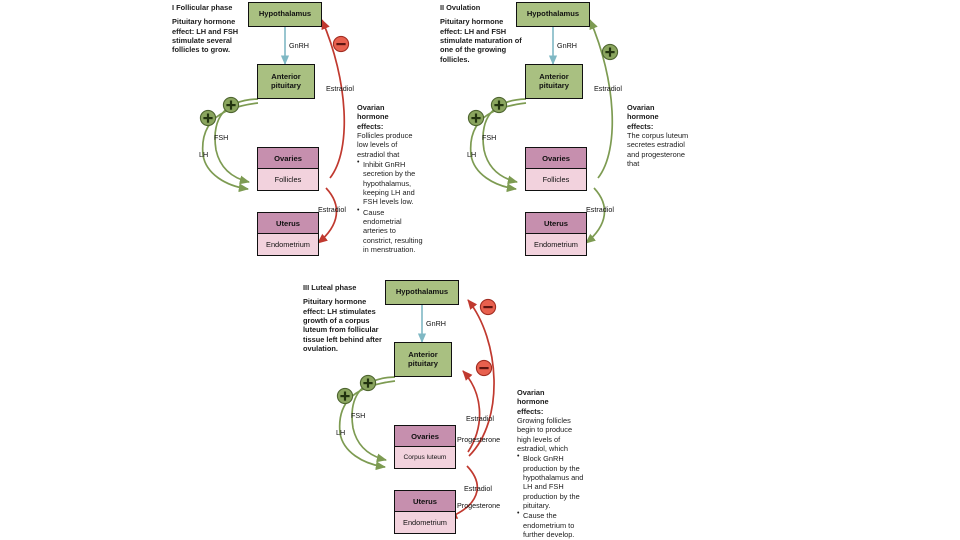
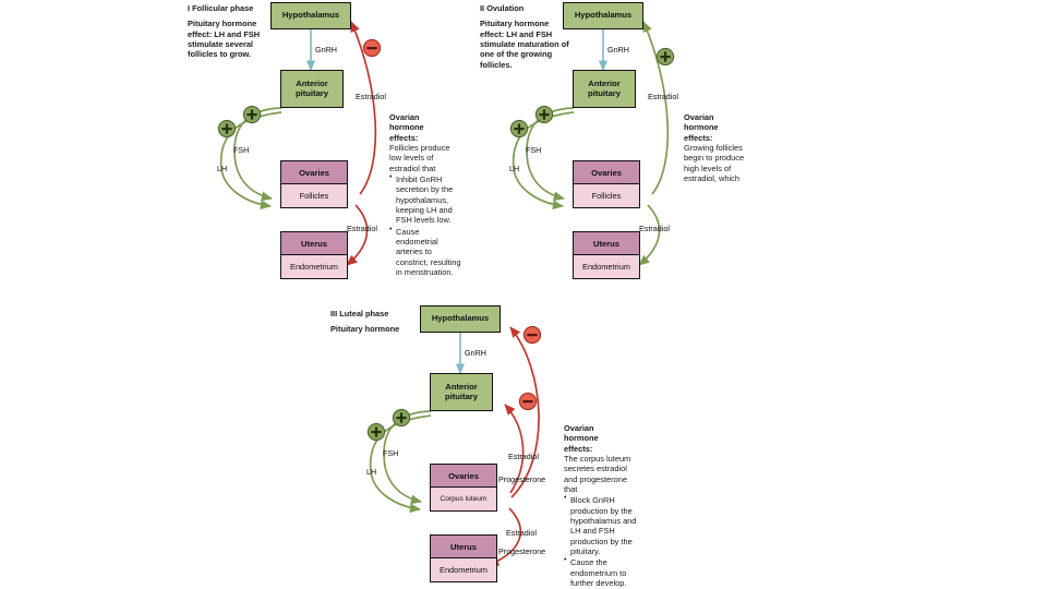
  I Follicular phase
  Pituitary hormone
  effect: LH and FSH stimulate several follicles to grow.
  Hypothalamus
  Anterior pituitary
  Ovaries
  Follicles
  Uterus
  Endometrium
  GnRH
  FSH
  LH
  Estradiol
  Estradiol
  Ovarian
  hormone
  effects:
  Follicles produce low levels of estradiol that
  Inhibit GnRH secretion by the hypothalamus, keeping LH and FSH levels low.
  Cause endometrial arteries to constrict, resulting in menstruation.
  II Ovulation
  Pituitary hormone
  effect: LH and FSH stimulate maturation of one of the growing follicles.
  Hypothalamus
  Anterior pituitary
  Ovaries
  Follicles
  Uterus
  Endometrium
  GnRH
  FSH
  LH
  Estradiol
  Estradiol
  Ovarian
  hormone
  effects:
- The corpus luteum secretes estradiol and progesterone that
+ Growing follicles begin to produce high levels of estradiol, which
  III Luteal phase
  Pituitary hormone
- effect: LH stimulates growth of a corpus luteum from follicular tissue left behind after ovulation.
  Hypothalamus
  Anterior pituitary
  Ovaries
  Uterus
  Endometrium
  GnRH
  FSH
  LH
  Estradiol
  Progesterone
  Estradiol
  Progesterone
  Ovarian
  hormone
  effects:
- Growing follicles begin to produce high levels of estradiol, which
+ The corpus luteum secretes estradiol and progesterone that
  Block GnRH production by the hypothalamus and LH and FSH production by the pituitary.
  Cause the endometrium to further develop.
